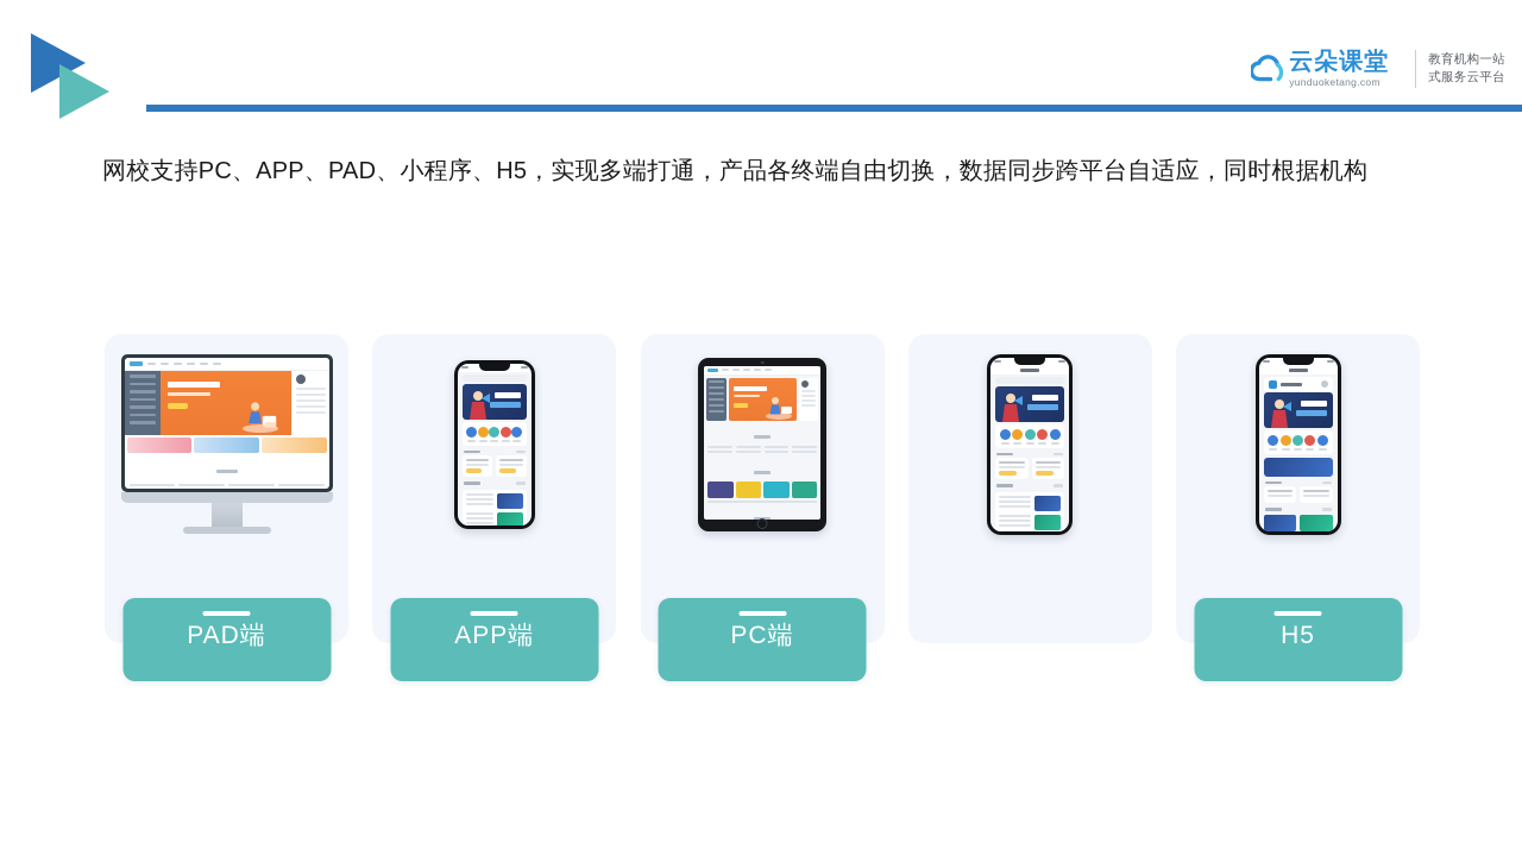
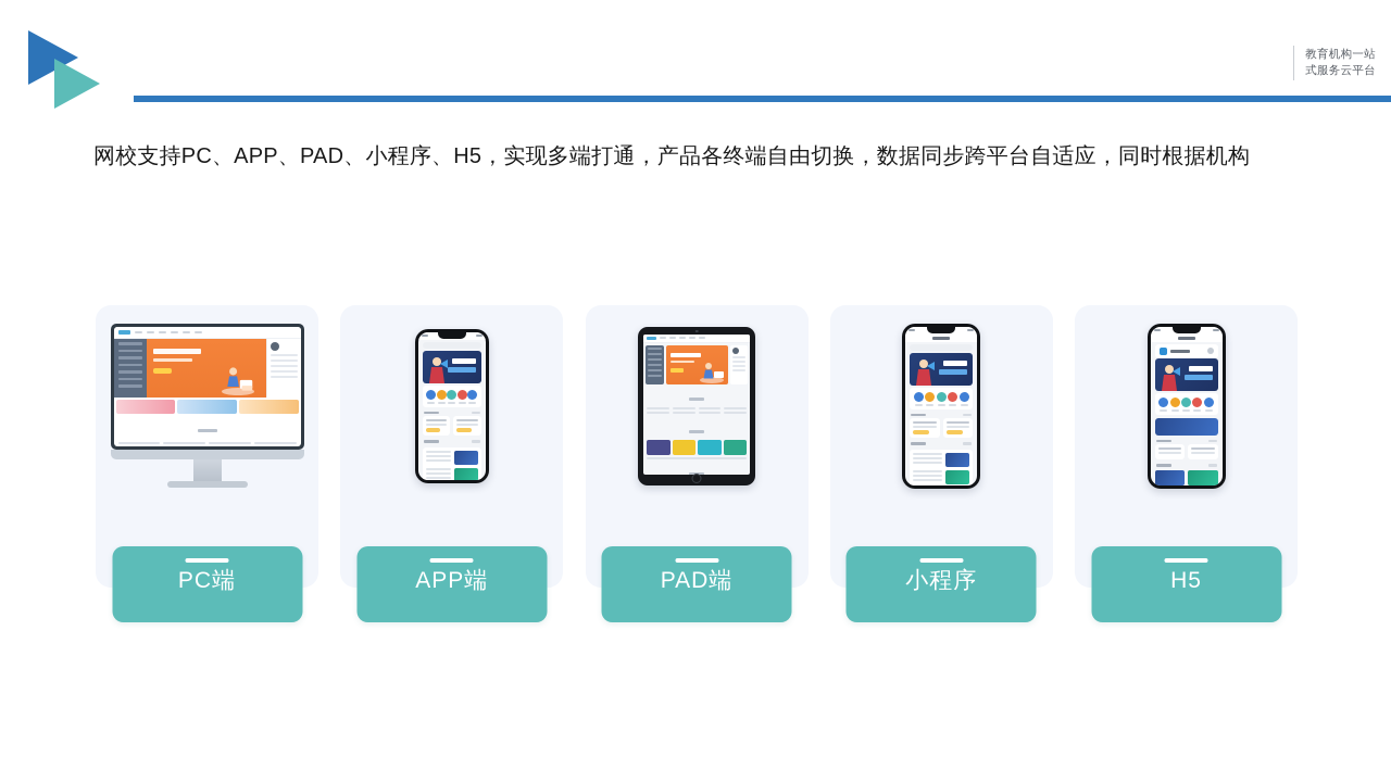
- 云朵课堂
- yunduoketang.com
  教育机构一站
  式服务云平台
  网校支持PC、APP、PAD、小程序、H5，实现多端打通，产品各终端自由切换，数据同步跨平台自适应，同时根据机构
- PAD端
+ PC端
  APP端
- PC端
+ PAD端
+ 小程序
  H5
